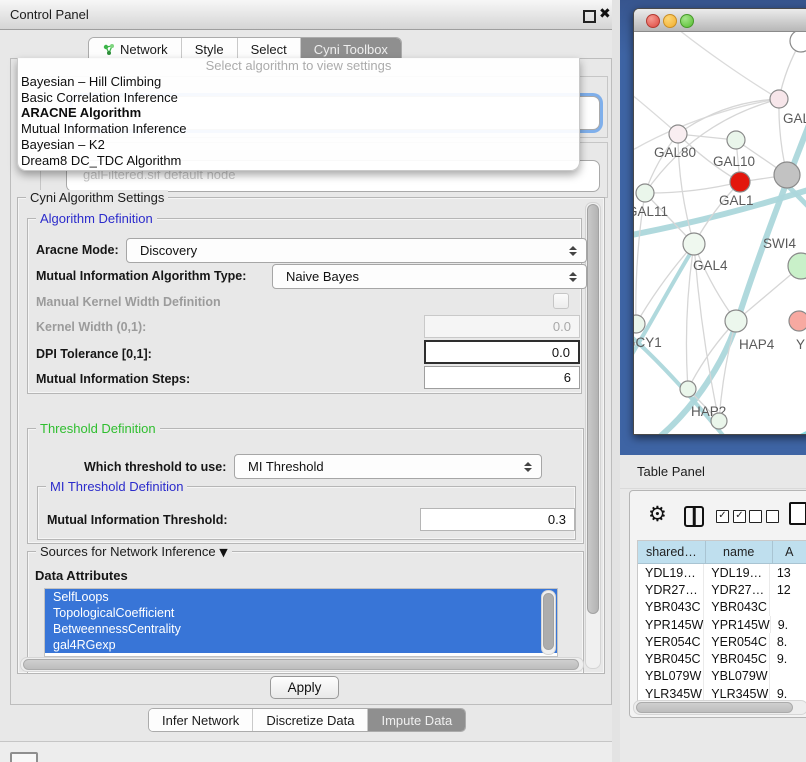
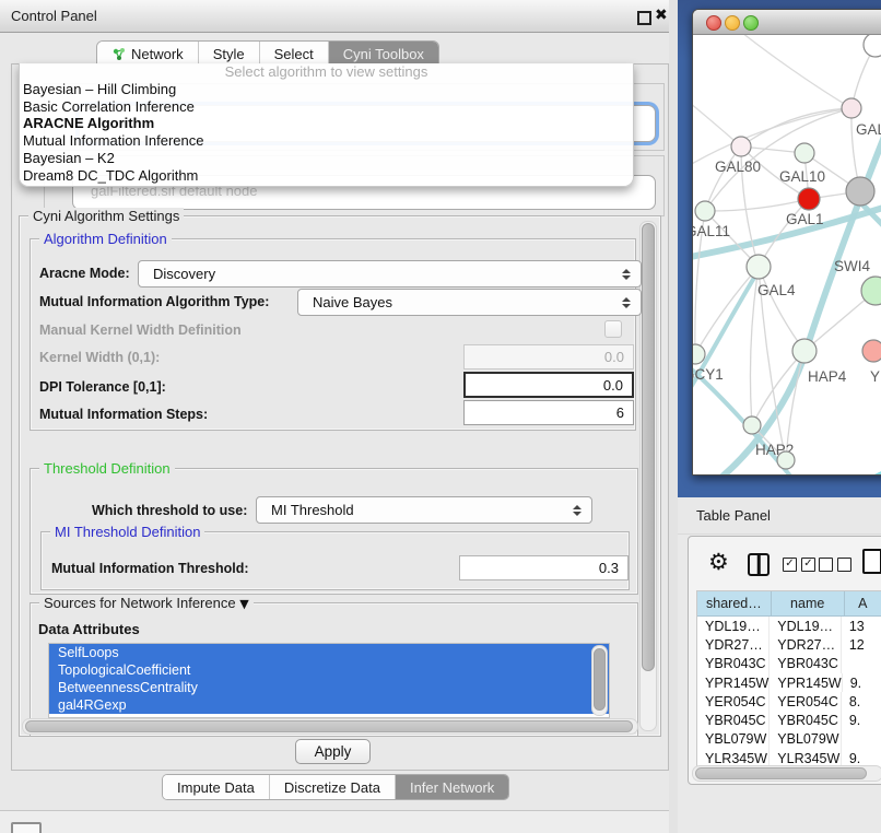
  Control Panel
  ✖
  Network
  Style
  Select
  Cyni Toolbox
  galFiltered.sif default node
  Select algorithm to view settings
  Bayesian – Hill Climbing
  Basic Correlation Inference
  ARACNE Algorithm
  Mutual Information Inference
  Bayesian – K2
  Dream8 DC_TDC Algorithm
  Cyni Algorithm Settings
  Algorithm Definition
  Aracne Mode:
  Discovery
  Mutual Information Algorithm Type:
  Naive Bayes
  Manual Kernel Width Definition
  Kernel Width (0,1):
  0.0
  DPI Tolerance [0,1]:
  0.0
  Mutual Information Steps:
  6
  Threshold Definition
  Which threshold to use:
  MI Threshold
  MI Threshold Definition
  Mutual Information Threshold:
  0.3
  Sources for Network Inference ▼
  Data Attributes
  SelfLoops
  TopologicalCoefficient
  BetweennessCentrality
  gal4RGexp
  Apply
- Infer Network
+ Impute Data
  Discretize Data
- Impute Data
+ Infer Network
  GAL80
  GAL10
  GAL1
  AL11
  SWI4
  GAL4
  CY1
  HAP4
  Y
  HAP2
  Table Panel
  ⚙
  ✓
  ✓
  shared…
  name
  A
  YDL19…
  YDL19…
  13
  YDR27…
  YDR27…
  12
  YBR043C
  YBR043C
  YPR145W
  YPR145W
  9.
  YER054C
  YER054C
  8.
  YBR045C
  YBR045C
  9.
  YBL079W
  YBL079W
  YLR345W
  YLR345W
  9.
